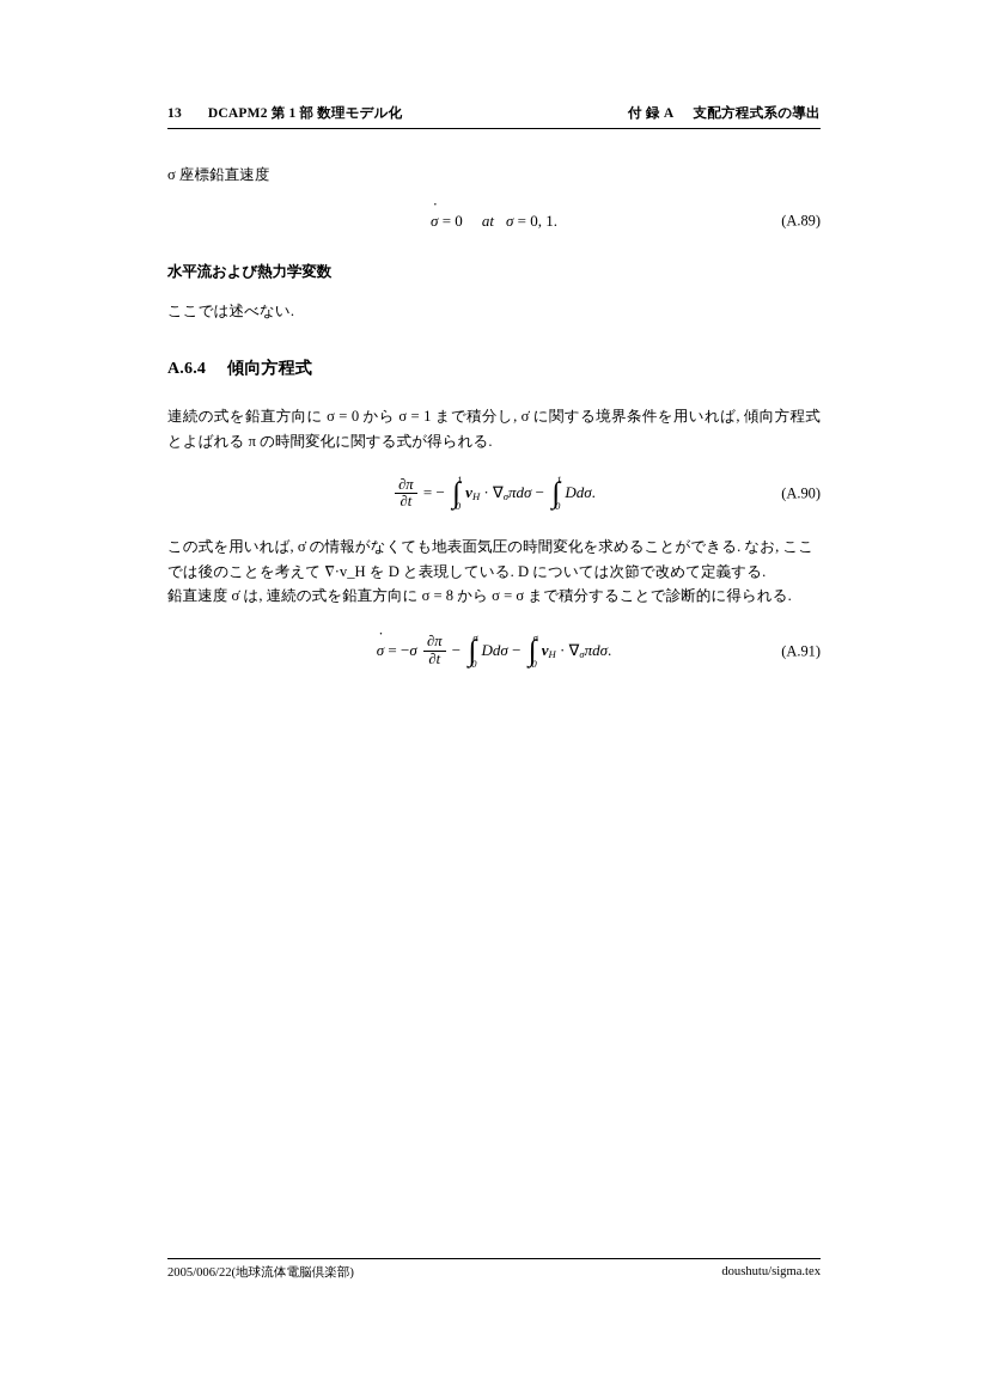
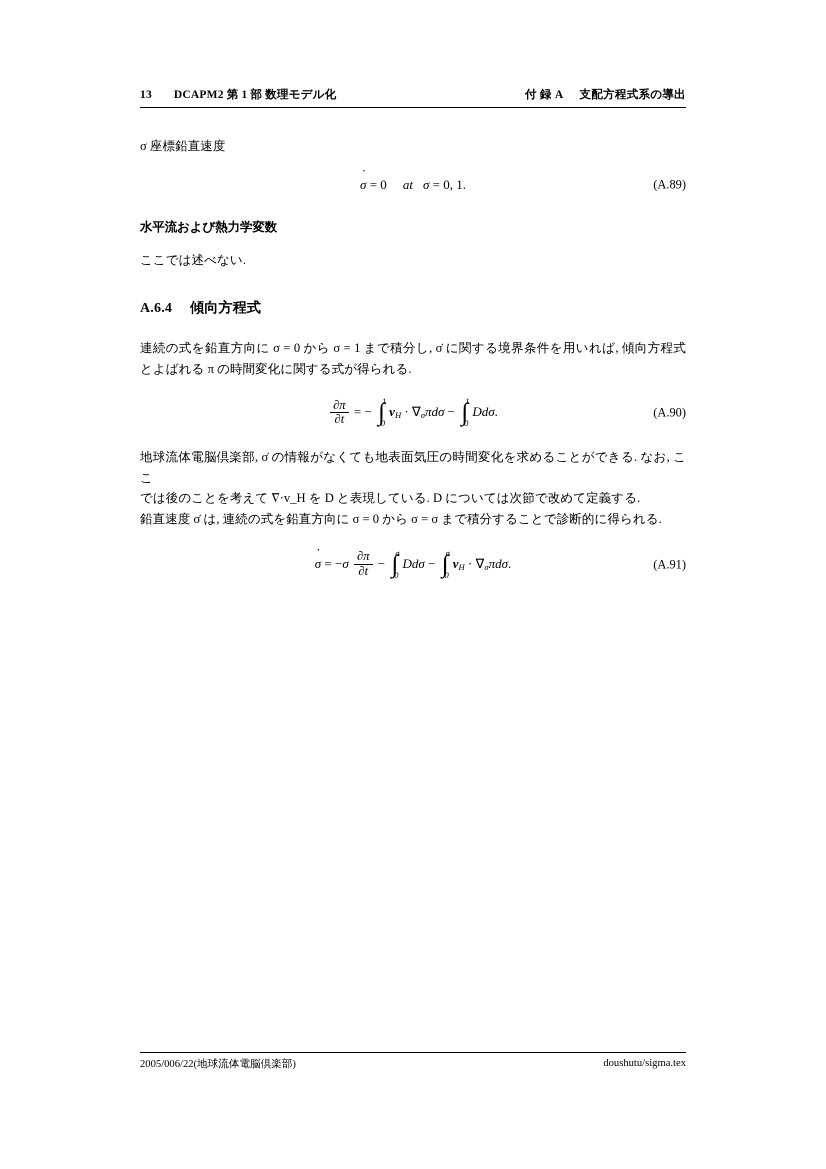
  13
  DCAPM2 第 1 部 数理モデル化
  付 録 A 支配方程式系の導出
  σ 座標鉛直速度
  σ = 0 at σ = 0, 1.
  (A.89)
  水平流および熱力学変数
  ここでは述べない.
  A.6.4 傾向方程式
  連続の式を鉛直方向に σ = 0 から σ = 1 まで積分し, σ̇ に関する境界条件を用いれば, 傾向方程式とよばれる π の時間変化に関する式が得られる.
  ∂π
  ∂t
  = − ∫
  1
  0
  vH · ∇σπdσ − ∫
  1
  0
  Ddσ.
  (A.90)
- この式を用いれば, σ̇ の情報がなくても地表面気圧の時間変化を求めることができる. なお, ここ
+ 地球流体電脳倶楽部, σ̇ の情報がなくても地表面気圧の時間変化を求めることができる. なお, ここ
  では後のことを考えて ∇·v_H を D と表現している. D については次節で改めて定義する.
- 鉛直速度 σ̇ は, 連続の式を鉛直方向に σ = 8 から σ = σ まで積分することで診断的に得られる.
+ 鉛直速度 σ̇ は, 連続の式を鉛直方向に σ = 0 から σ = σ まで積分することで診断的に得られる.
  σ = −σ
  ∂π
  ∂t
  − ∫
  σ
  0
  Ddσ − ∫
  σ
  0
  vH · ∇σπdσ.
  (A.91)
  2005/006/22(地球流体電脳倶楽部)
  doushutu/sigma.tex
